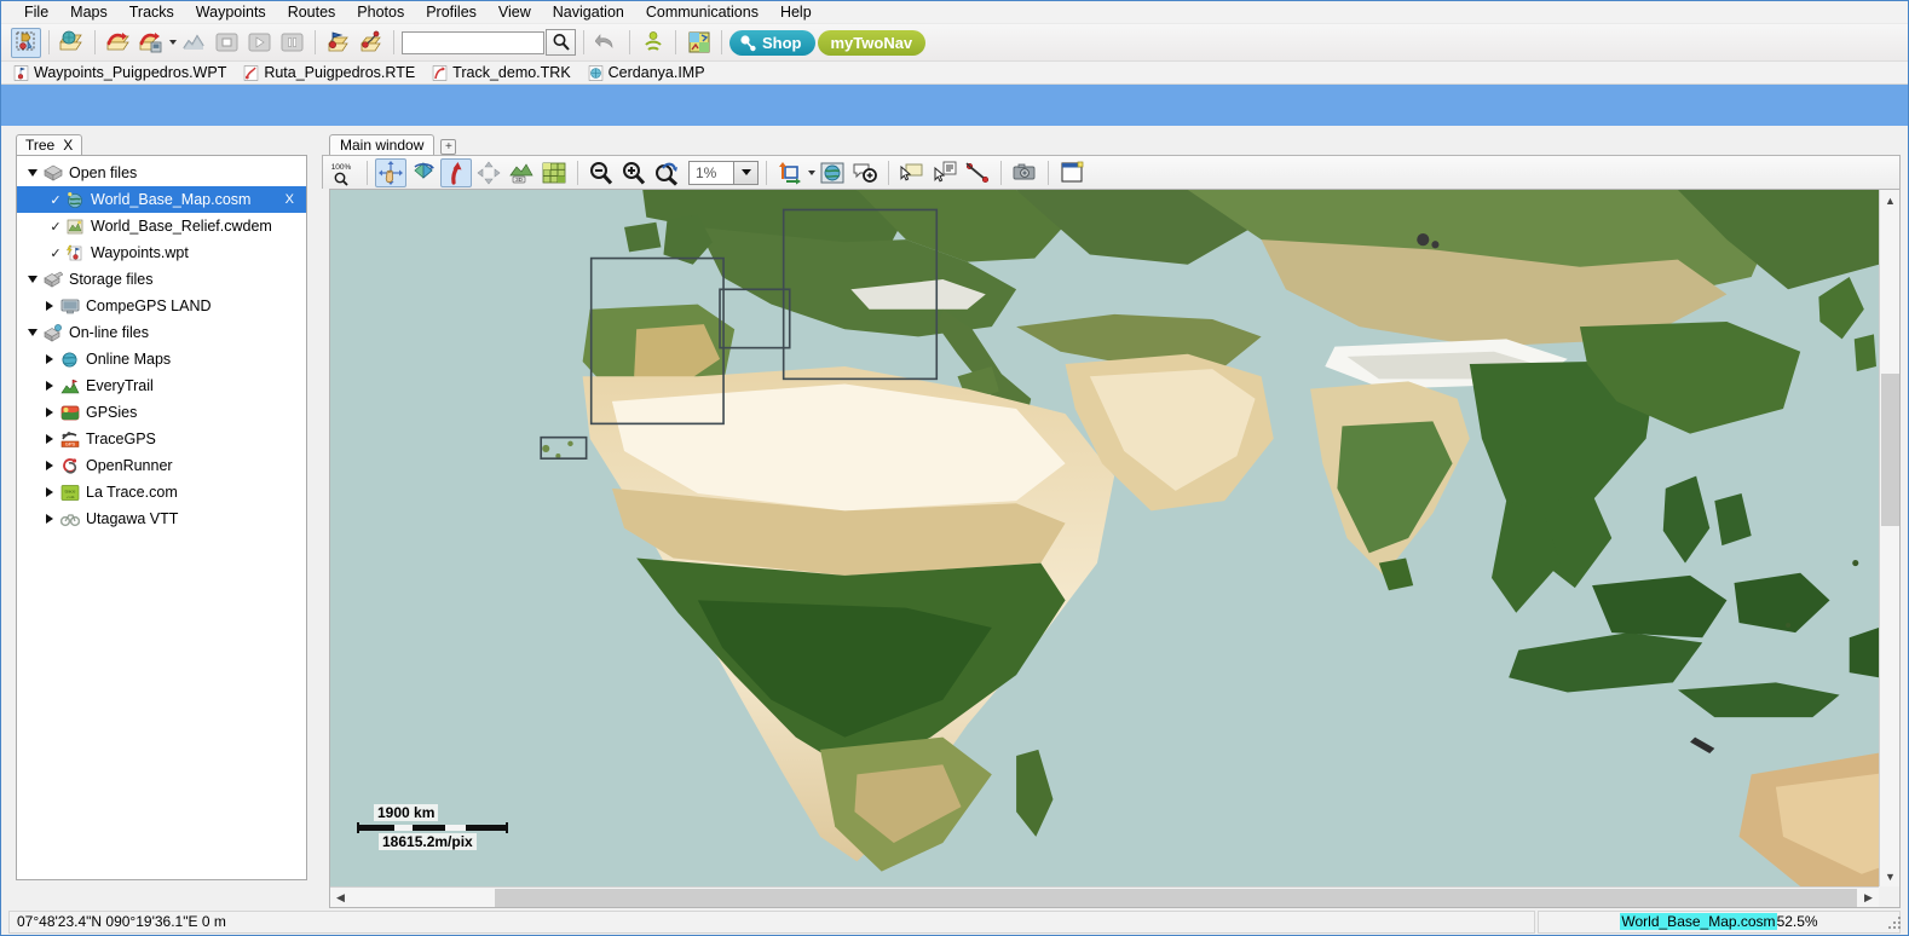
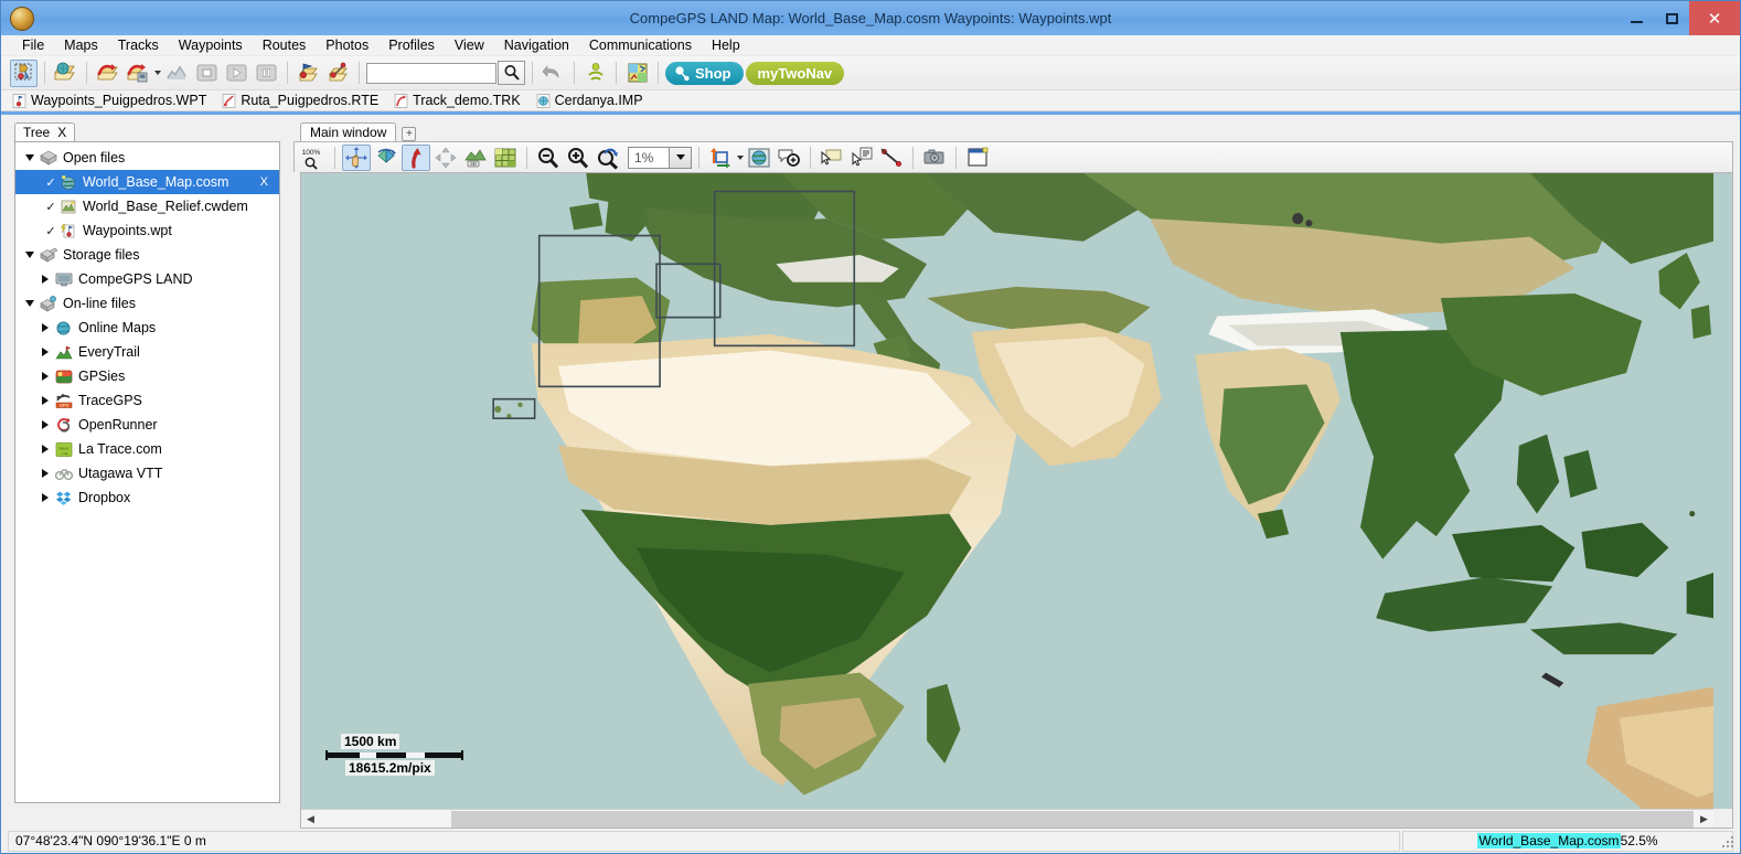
+ CompeGPS LAND Map: World_Base_Map.cosm Waypoints: Waypoints.wpt
+ ✕
  File
  Maps
  Tracks
  Waypoints
  Routes
  Photos
  Profiles
  View
  Navigation
  Communications
  Help
  Shop
  myTwoNav
  Waypoints_Puigpedros.WPT
  Ruta_Puigpedros.RTE
  Track_demo.TRK
  Cerdanya.IMP
  Tree
  X
  Open files
  ✓
  World_Base_Map.cosm
  X
  ✓
  World_Base_Relief.cwdem
  ✓
  Waypoints.wpt
  Storage files
  CompeGPS LAND
  On-line files
  Online Maps
  EveryTrail
  GPSies
  TraceGPS
  OpenRunner
  La Trace.com
  Utagawa VTT
+ Dropbox
  Main window
  +
  1%
- 1900 km 18615.2m/pix
+ 1500 km 18615.2m/pix
- ▲
- ▼
  ◀
  ▶
  07°48'23.4"N 090°19'36.1"E 0 m
  World_Base_Map.cosm
  52.5%
